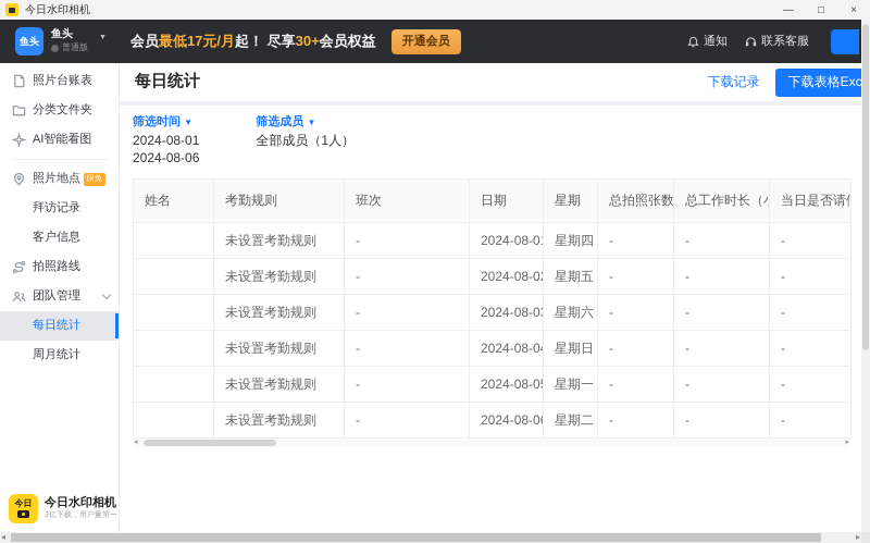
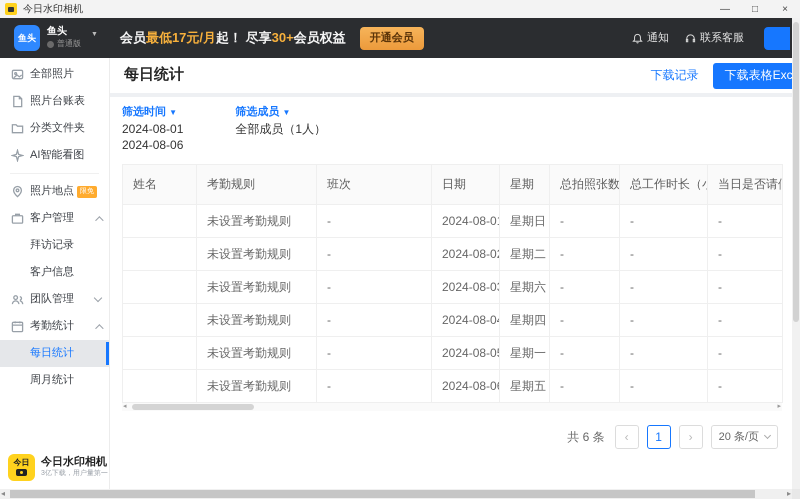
  今日水印相机
  —
  □
  ×
  鱼头
  鱼头
  普通版
  会员最低17元/月起！ 尽享30+会员权益
  开通会员
  通知
  联系客服
+ 全部照片
  照片台账表
  分类文件夹
  AI智能看图
  照片地点
+ 客户管理
  拜访记录
  客户信息
- 拍照路线
  团队管理
+ 考勤统计
  每日统计
  周月统计
  今日
  今日水印相机
  每日统计
  下载记录
  下载表格Exc
  筛选时间 ▼
  2024-08-01
  2024-08-06
  筛选成员 ▼
  全部成员（1人）
  姓名	考勤规则	班次	日期	星期	总拍照张数	总工作时长（	当日是否请
- 	未设置考勤规则	-	2024-08-0	星期四	-	-	-
+ 	未设置考勤规则	-	2024-08-0	星期日	-	-	-
- 	未设置考勤规则	-	2024-08-0	星期五	-	-	-
+ 	未设置考勤规则	-	2024-08-0	星期二	-	-	-
  	未设置考勤规则	-	2024-08-0	星期六	-	-	-
- 	未设置考勤规则	-	2024-08-0	星期日	-	-	-
+ 	未设置考勤规则	-	2024-08-0	星期四	-	-	-
  	未设置考勤规则	-	2024-08-0	星期一	-	-	-
- 	未设置考勤规则	-	2024-08-0	星期二	-	-	-
+ 	未设置考勤规则	-	2024-08-0	星期五	-	-	-
+ 共 6 条
+ ‹
+ 1
+ ›
+ 20 条/页
  ◂
  ▸
